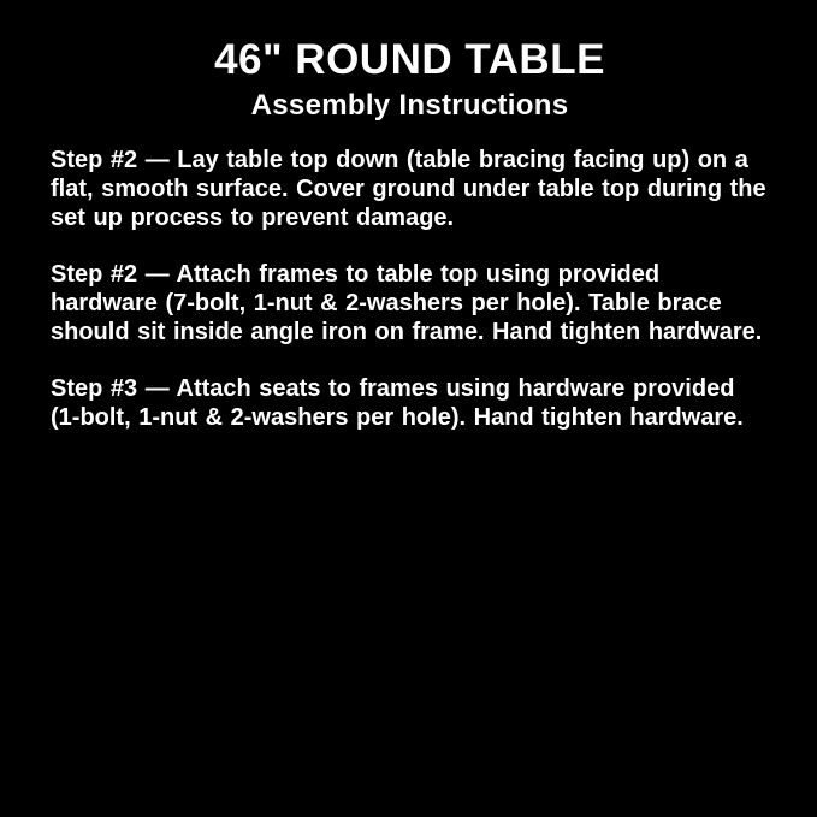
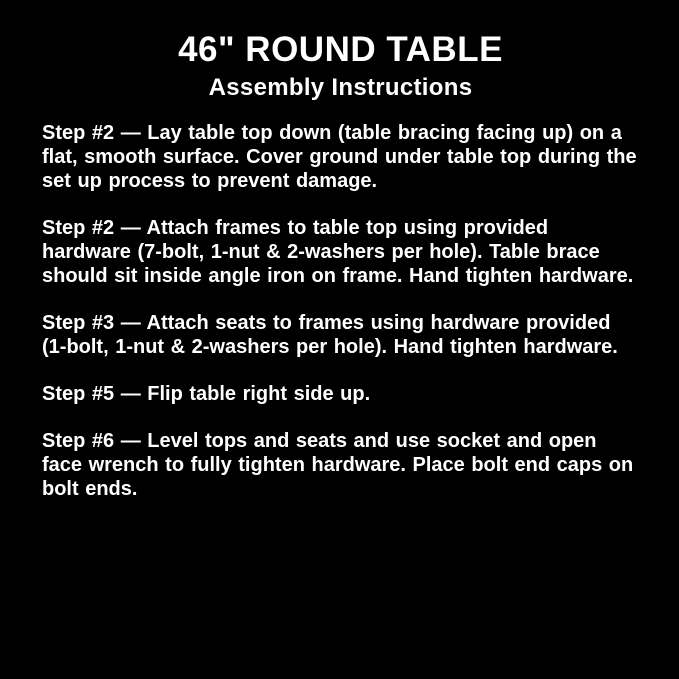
  46" ROUND TABLE
  Assembly Instructions
  Step #2 — Lay table top down (table bracing facing up) on a flat, smooth surface. Cover ground under table top during the set up process to prevent damage.
  Step #2 — Attach frames to table top using provided hardware (7-bolt, 1-nut & 2-washers per hole). Table brace should sit inside angle iron on frame. Hand tighten hardware.
  Step #3 — Attach seats to frames using hardware provided (1-bolt, 1-nut & 2-washers per hole). Hand tighten hardware.
+ Step #5 — Flip table right side up.
+ Step #6 — Level tops and seats and use socket and open face wrench to fully tighten hardware. Place bolt end caps on bolt ends.
